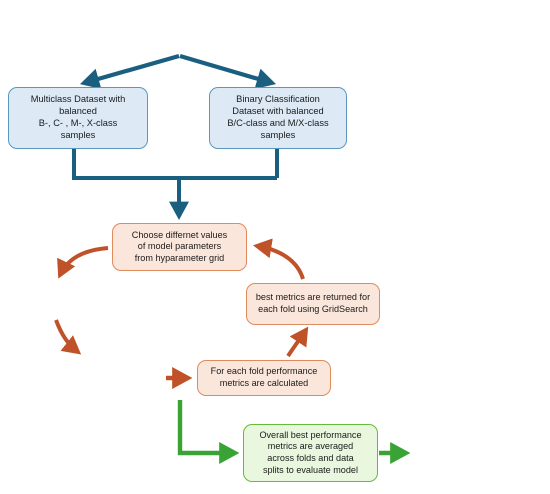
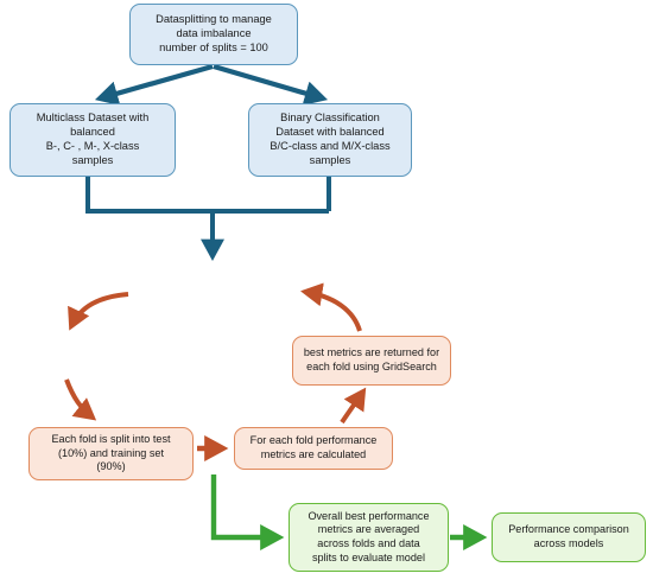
+ Datasplitting to manage
+ data imbalance
+ number of splits = 100
  Multiclass Dataset with
  balanced
  B-, C- , M-, X-class
  samples
  Binary Classification
  Dataset with balanced
  B/C-class and M/X-class
  samples
- Choose differnet values
- of model parameters
- from hyparameter grid
  best metrics are returned for
  each fold using GridSearch
+ Each fold is split into test
+ (10%) and training set
+ (90%)
  For each fold performance
  metrics are calculated
  Overall best performance
  metrics are averaged
  across folds and data
  splits to evaluate model
+ Performance comparison
+ across models
